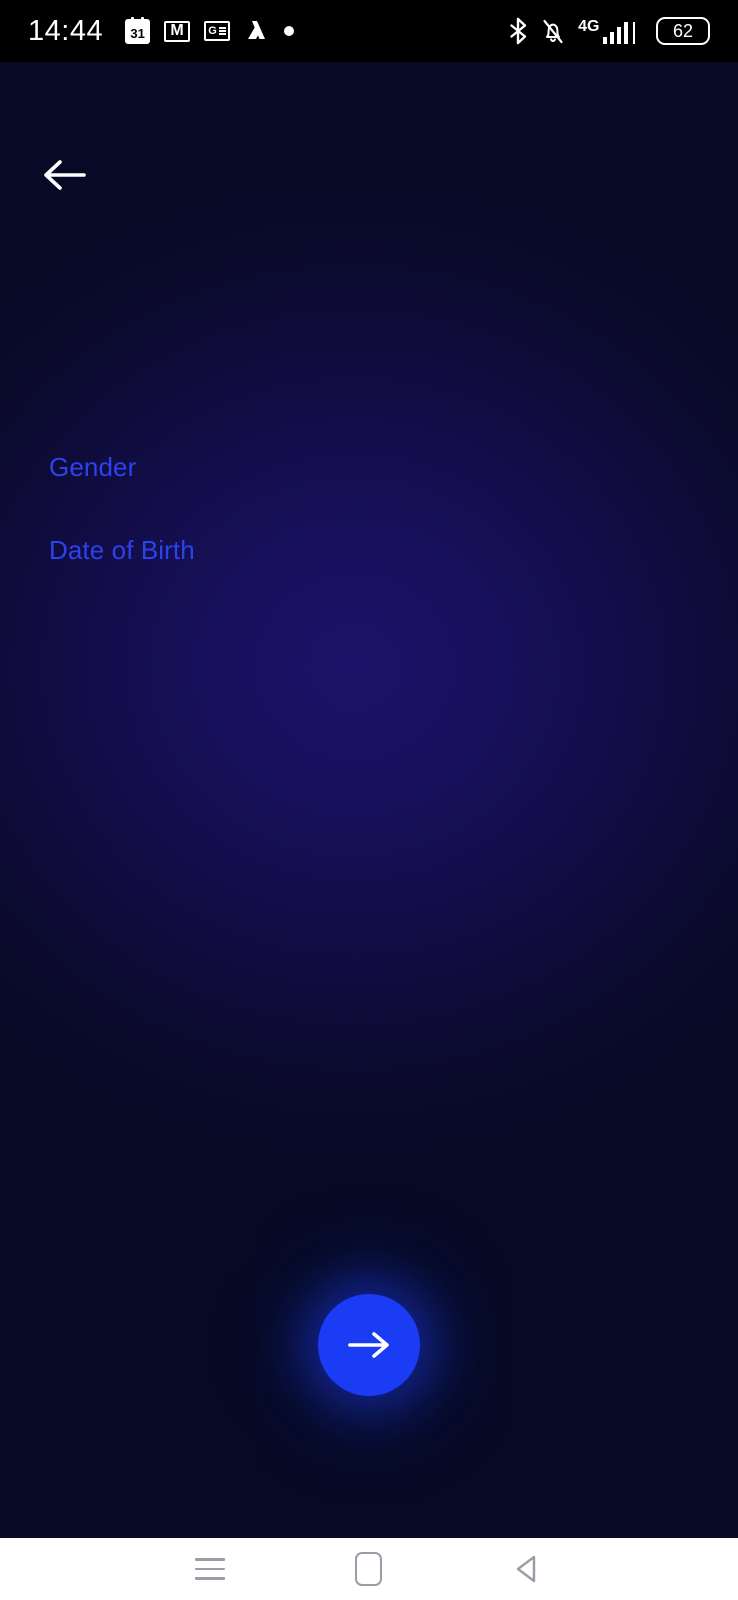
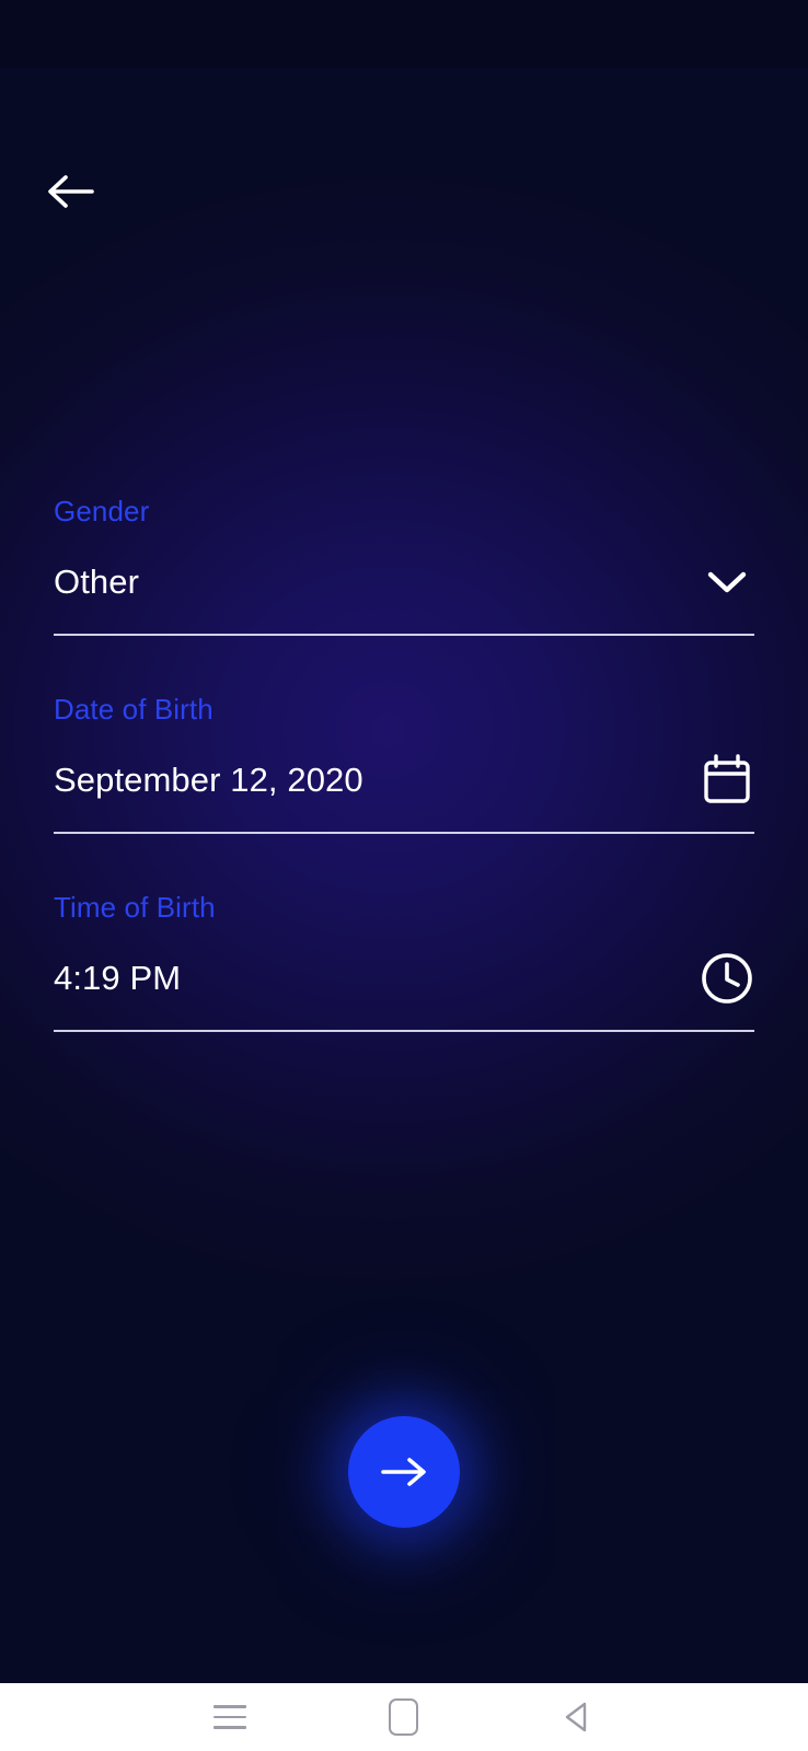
- 14:44
- 31
- G
- 4G
- 62
  Gender
+ Other
  Date of Birth
+ September 12, 2020
+ Time of Birth
+ 4:19 PM
